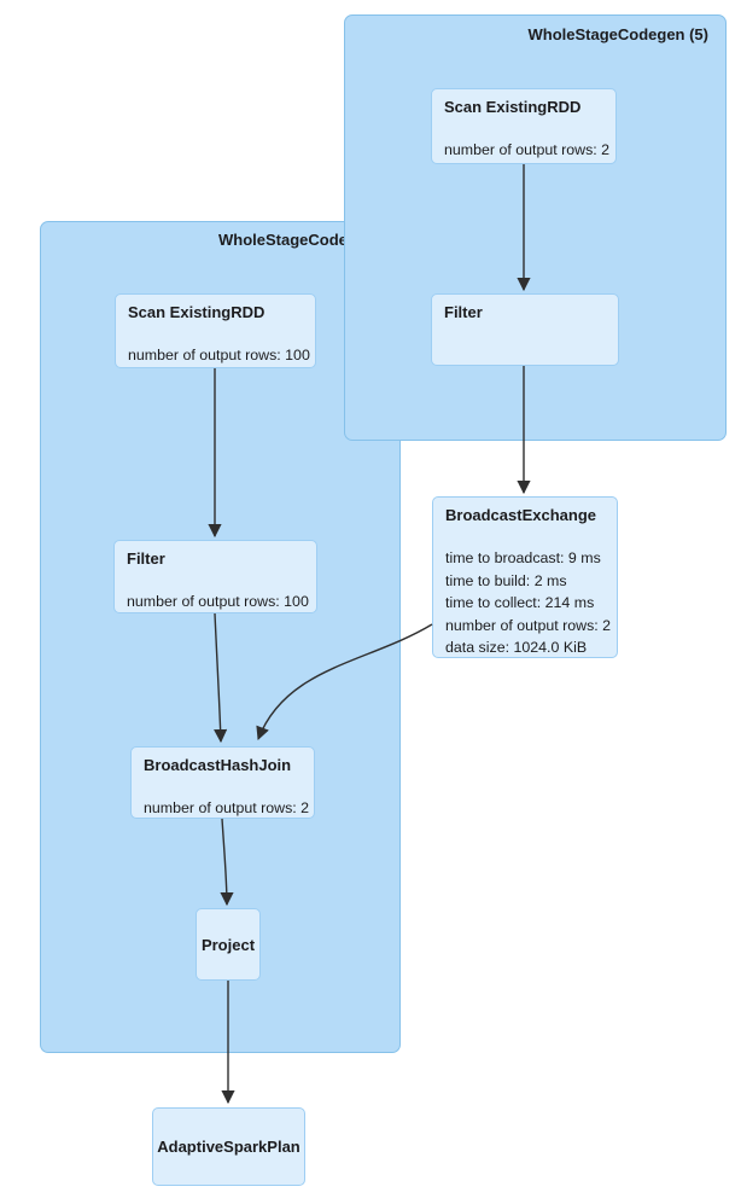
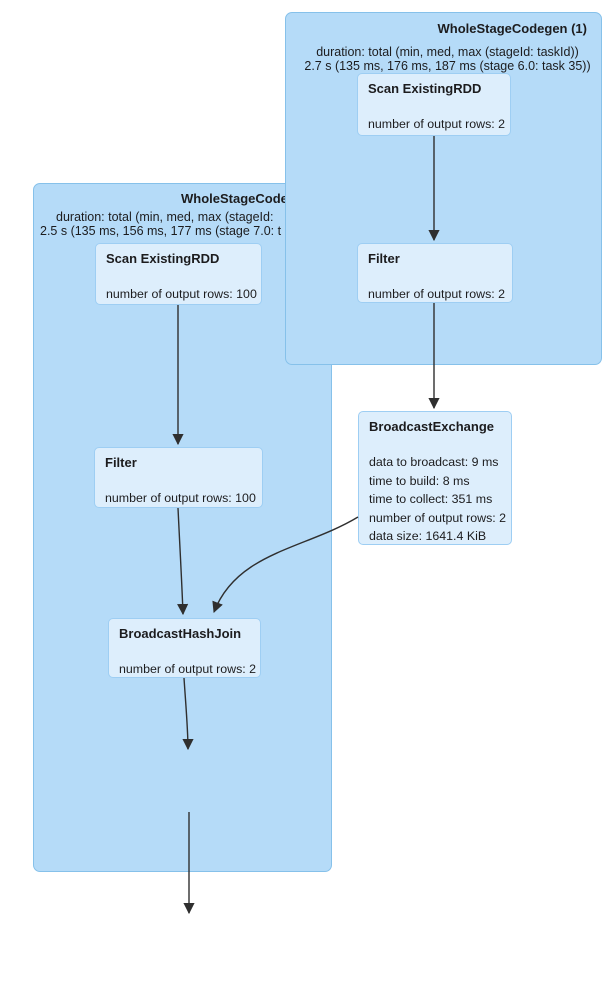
  WholeStageCod
+ duration: total (min, med, max (stageId:
+ 2.5 s (135 ms, 156 ms, 177 ms (stage 7.0: t
- WholeStageCodegen (5)
+ WholeStageCodegen (1)
+ duration: total (min, med, max (stageId: taskId))
+ 2.7 s (135 ms, 176 ms, 187 ms (stage 6.0: task 35))
  Scan ExistingRDD
  number of output rows:
  Filter
+ number of output rows: 2
  BroadcastExchange
- time to broadcast: 9 ms
+ data to broadcast: 9 ms
- time to build: 2 ms
+ time to build: 8 ms
- time to collect: 214 ms
+ time to collect: 351 ms
  number of output rows:
- data size: 1024.0 KiB
+ data size: 1641.4 KiB
  Scan ExistingRDD
  number of output rows: 10
  Filter
  number of output rows: 10
  BroadcastHashJoin
  number of output rows:
- Project
- AdaptiveSparkPlan
